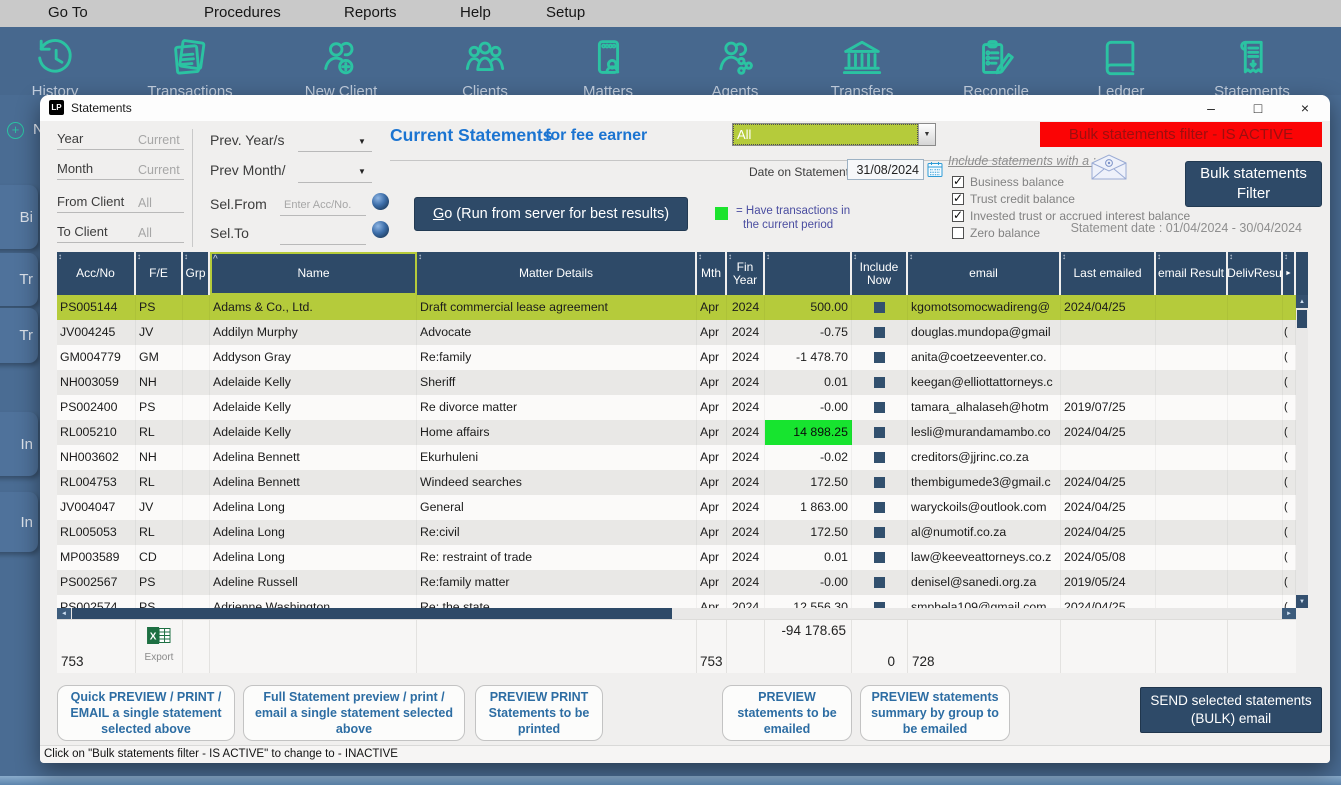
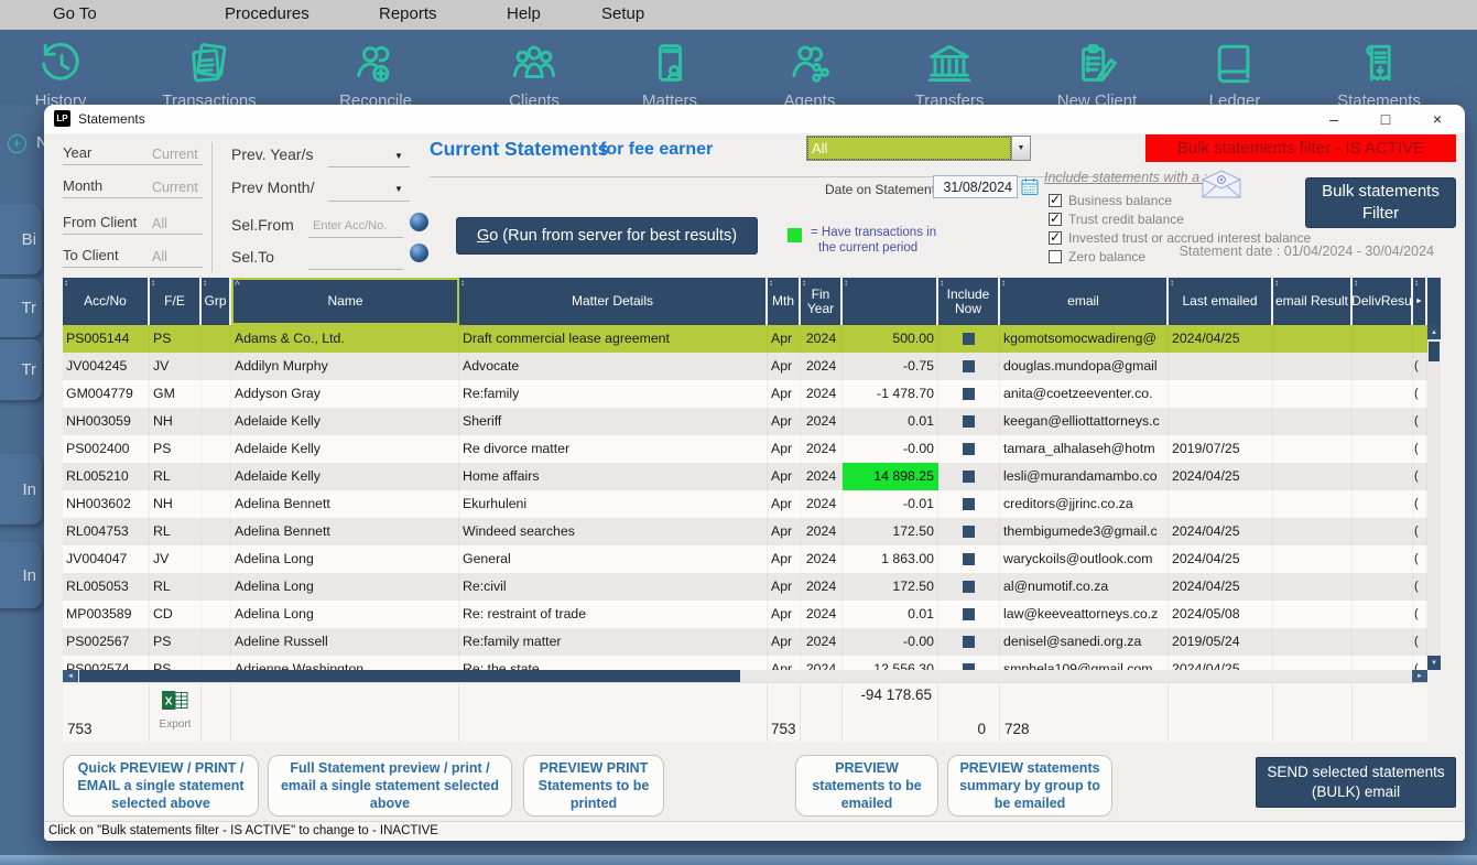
  Go To
  Procedures
  Reports
  Help
  Setup
  History
  Transactions
- New Client
+ Reconcile
  Clients
  Matters
  Agents
  Transfers
- Reconcile
+ New Client
  Ledger
  Statements
  +
  N
  Bi
  Tr
  Tr
  In
  In
  LP
  Statements
  –
  □
  ×
  Year
  Current
  Month
  Current
  From Client
  All
  To Client
  All
  Prev. Year/s
  ▼
  Prev Month/
  ▼
  Sel.From
  Enter Acc/No.
  Sel.To
  Current Statements
  for fee earner
  All
  Bulk statements filter - IS ACTIVE
  Date on Statemen
  31/08/2024
  Include statements with a :
  Business balance
  Trust credit balance
  Invested trust or accrued interest balance
  Zero balance
  Bulk statements Filter
  Go (Run from server for best results)
  = Have transactions in
  the current period
  Statement date : 01/04/2024 - 30/04/2024
  Acc/No
  F/E
  Grp
  Name
  Matter Details
  Mth
  Fin Year
  Include Now
  email
  Last emailed
  email Result
  DelivResu
  PS005144
  PS
  Adams & Co., Ltd.
  Draft commercial lease agreement
  Apr
  2024
  500.00
  kgomotsomocwadireng@
  2024/04/25
  JV004245
  JV
  Addilyn Murphy
  Advocate
  Apr
  2024
  -0.75
  douglas.mundopa@gmail
  (
  GM004779
  GM
  Addyson Gray
  Re:family
  Apr
  2024
  -1 478.70
  anita@coetzeeventer.co.
  (
  NH003059
  NH
  Adelaide Kelly
  Sheriff
  Apr
  2024
  0.01
  keegan@elliottattorneys.c
  (
  PS002400
  PS
  Adelaide Kelly
  Re divorce matter
  Apr
  2024
  -0.00
  tamara_alhalaseh@hotm
  2019/07/25
  (
  RL005210
  RL
  Adelaide Kelly
  Home affairs
  Apr
  2024
  14 898.25
  lesli@murandamambo.co
  2024/04/25
  (
  NH003602
  NH
  Adelina Bennett
  Ekurhuleni
  Apr
  2024
- -0.02
+ -0.01
  creditors@jjrinc.co.za
  (
  RL004753
  RL
  Adelina Bennett
  Windeed searches
  Apr
  2024
  172.50
  thembigumede3@gmail.c
  2024/04/25
  (
  JV004047
  JV
  Adelina Long
  General
  Apr
  2024
  1 863.00
  waryckoils@outlook.com
  2024/04/25
  (
  RL005053
  RL
  Adelina Long
  Re:civil
  Apr
  2024
  172.50
  al@numotif.co.za
  2024/04/25
  (
  MP003589
  CD
  Adelina Long
  Re: restraint of trade
  Apr
  2024
  0.01
  law@keeveattorneys.co.z
  2024/05/08
  (
  PS002567
  PS
  Adeline Russell
  Re:family matter
  Apr
  2024
  -0.00
  denisel@sanedi.org.za
  2019/05/24
  (
  PS002574
  PS
  Adrienne Washington
  Re: the state
  Apr
  2024
  12 556.30
  smphela109@gmail.com
  2024/04/25
  (
  753
  X
  Export
  753
  -94 178.65
  0
  728
  Quick PREVIEW / PRINT / EMAIL a single statement selected above
  Full Statement preview / print / email a single statement selected above
  PREVIEW PRINT Statements to be printed
  PREVIEW statements to be emailed
  PREVIEW statements summary by group to be emailed
  SEND selected statements (BULK) email
  Click on "Bulk statements filter - IS ACTIVE" to change to - INACTIVE
